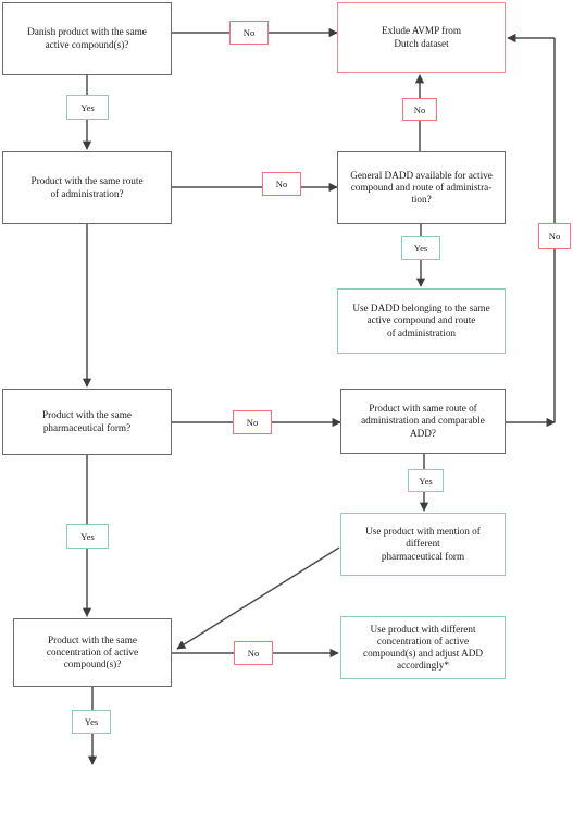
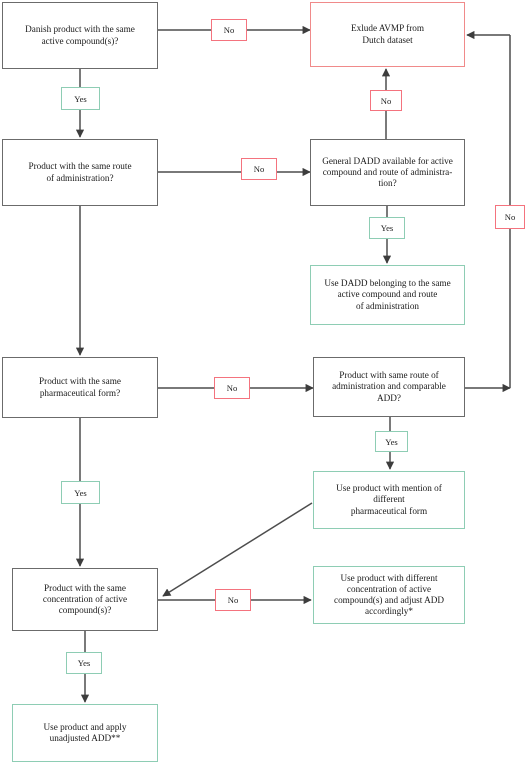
  Danish product with the same
  active compound(s)?
  Exlude AVMP from
  Dutch dataset
  Product with the same route
  of administration?
  General DADD available for active
  compound and route of administra-
  tion?
  Use DADD belonging to the same
  active compound and route
  of administration
  Product with the same
  pharmaceutical form?
  Product with same route of
  administration and comparable
  ADD?
  Use product with mention of
  different
  pharmaceutical form
  Product with the same
  concentration of active
  compound(s)?
  Use product with different
  concentration of active
  compound(s) and adjust ADD
  accordingly*
+ Use product and apply
+ unadjusted ADD**
  No
  Yes
  No
  No
  Yes
  No
  Yes
  No
  Yes
  No
  Yes
